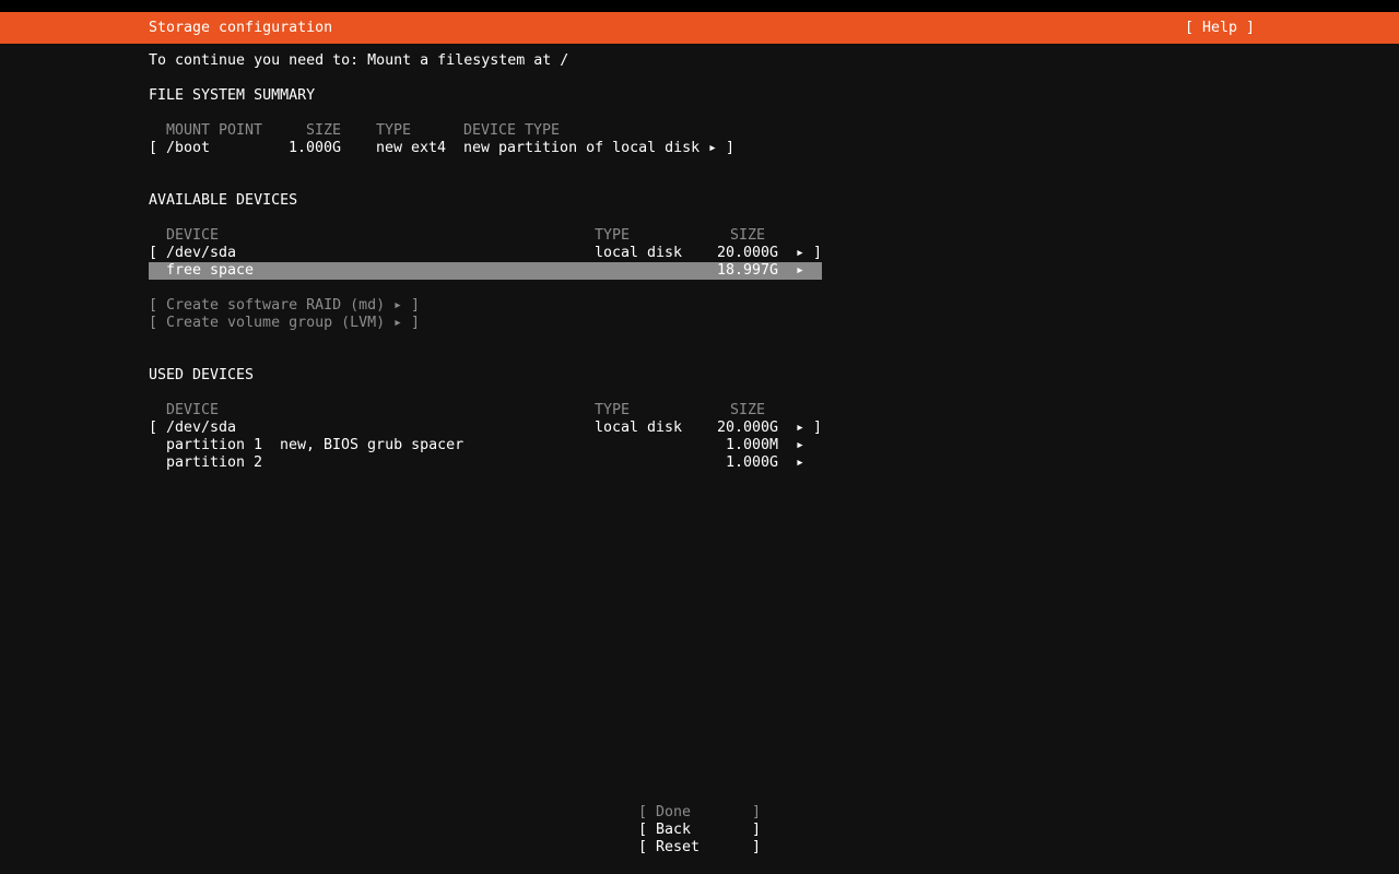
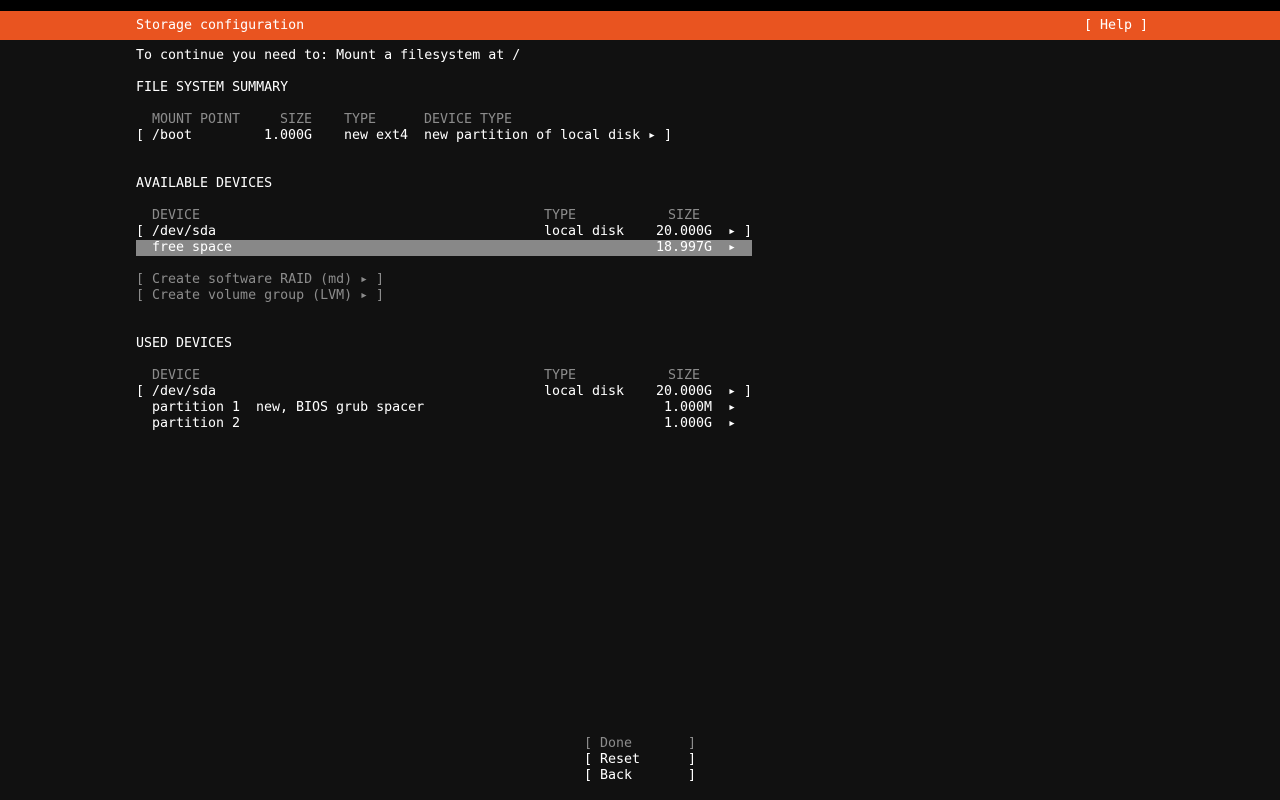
  Storage configuration
  [ Help ]
  To continue you need to: Mount a filesystem at /
  FILE SYSTEM SUMMARY
  MOUNT POINT
  SIZE
  TYPE
  DEVICE TYPE
  [
  /boot
  1.000G
  new ext4
  new partition of local disk
  ▸
  ]
  AVAILABLE DEVICES
  DEVICE
  TYPE
  SIZE
  [
  /dev/sda
  local disk
  20.000G
  ▸
  ]
  free space
  18.997G
  ▸
  [
  Create software RAID (md)
  ▸
  ]
  [
  Create volume group (LVM)
  ▸
  ]
  USED DEVICES
  DEVICE
  TYPE
  SIZE
  [
  /dev/sda
  local disk
  20.000G
  ▸
  ]
  partition 1
  new, BIOS grub spacer
  1.000M
  ▸
  partition 2
  1.000G
  ▸
  [
  Done
  ]
  [
- Back
+ Reset
  ]
  [
- Reset
+ Back
  ]
